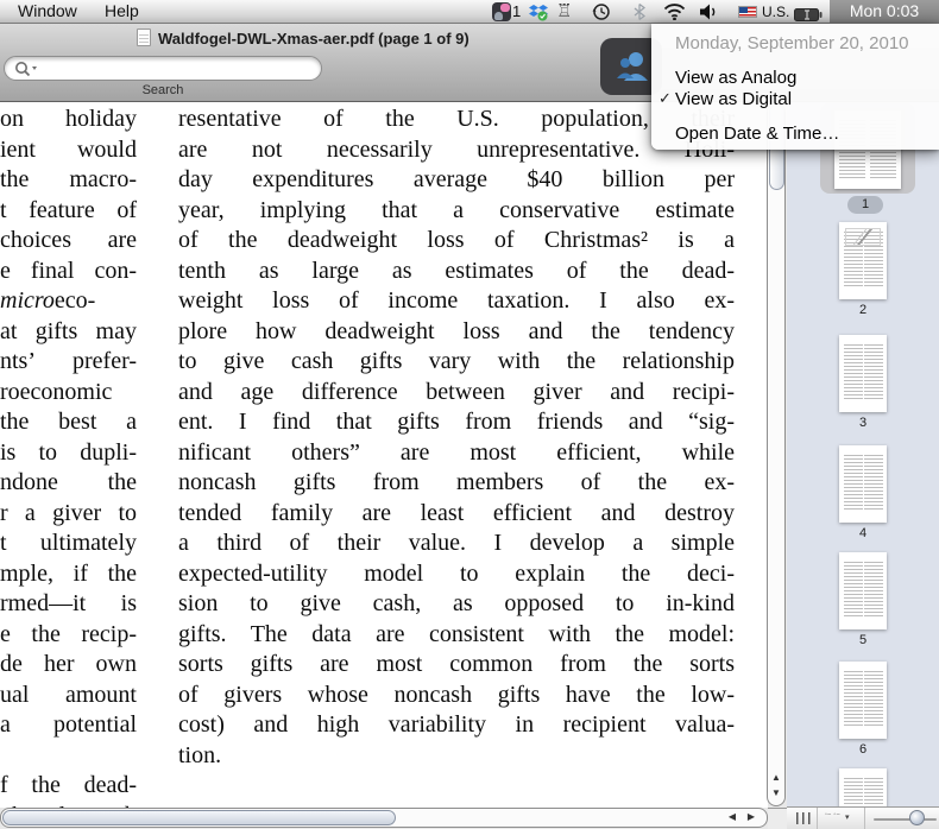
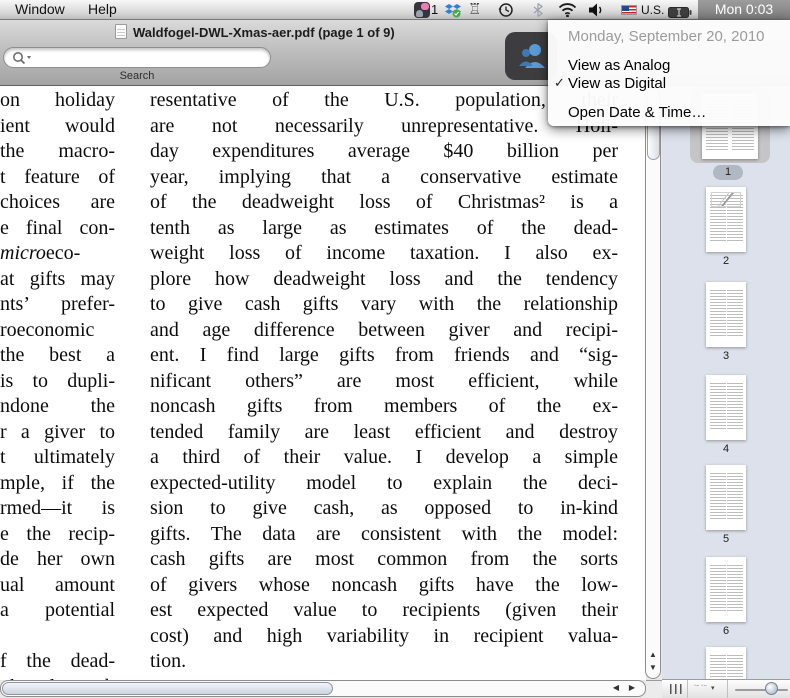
  Waldfogel-DWL-Xmas-aer.pdf (page 1 of 9)
  Search
  on holiday
  ient would
  the macro-
  t feature of
  choices are
  e final con-
  microeco-
  at gifts may
  nts’ prefer-
  roeconomic
  the best a
  is to dupli-
  ndone the
  r a giver to
  t ultimately
  mple, if the
  rmed—it is
  e the recip-
  de her own
  ual amount
  a potential
  f the dead-
  resentative of the U.S. population,
  are not necessarily unrepresentative.
  day expenditures average $40 billion per
  year, implying that a conservative estimate
  of the deadweight loss of Christmas² is a
  tenth as large as estimates of the dead-
  weight loss of income taxation. I also ex-
  plore how deadweight loss and the tendency
  to give cash gifts vary with the relationship
  and age difference between giver and recipi-
- ent. I find that gifts from friends and “sig-
+ ent. I find large gifts from friends and “sig-
  nificant others” are most efficient, while
  noncash gifts from members of the ex-
  tended family are least efficient and destroy
  a third of their value. I develop a simple
  expected-utility model to explain the deci-
  sion to give cash, as opposed to in-kind
  gifts. The data are consistent with the model:
- sorts gifts are most common from the sorts
+ cash gifts are most common from the sorts
  of givers whose noncash gifts have the low-
+ est expected value to recipients (given their
  cost) and high variability in recipient valua-
  tion.
  ▲
  ▼
  ◀
  ▶
  1
  2
  3
  4
  5
  6
  Window
  Help
  1
  ♖
  U.S.
  Mon 0:03
  Monday, September 20, 2010
  View as Analog
  ✓
  View as Digital
  Open Date & Time…
